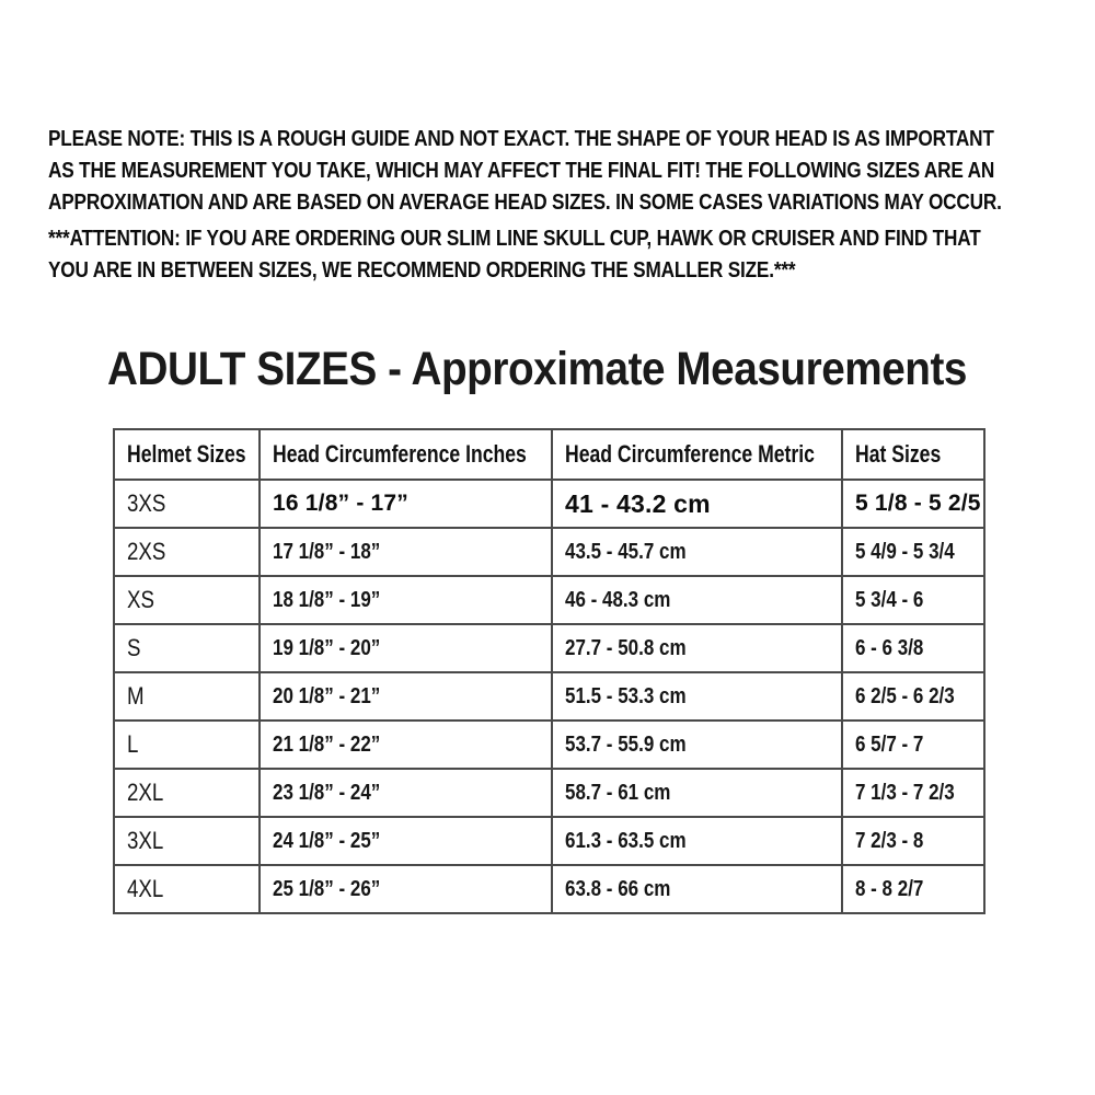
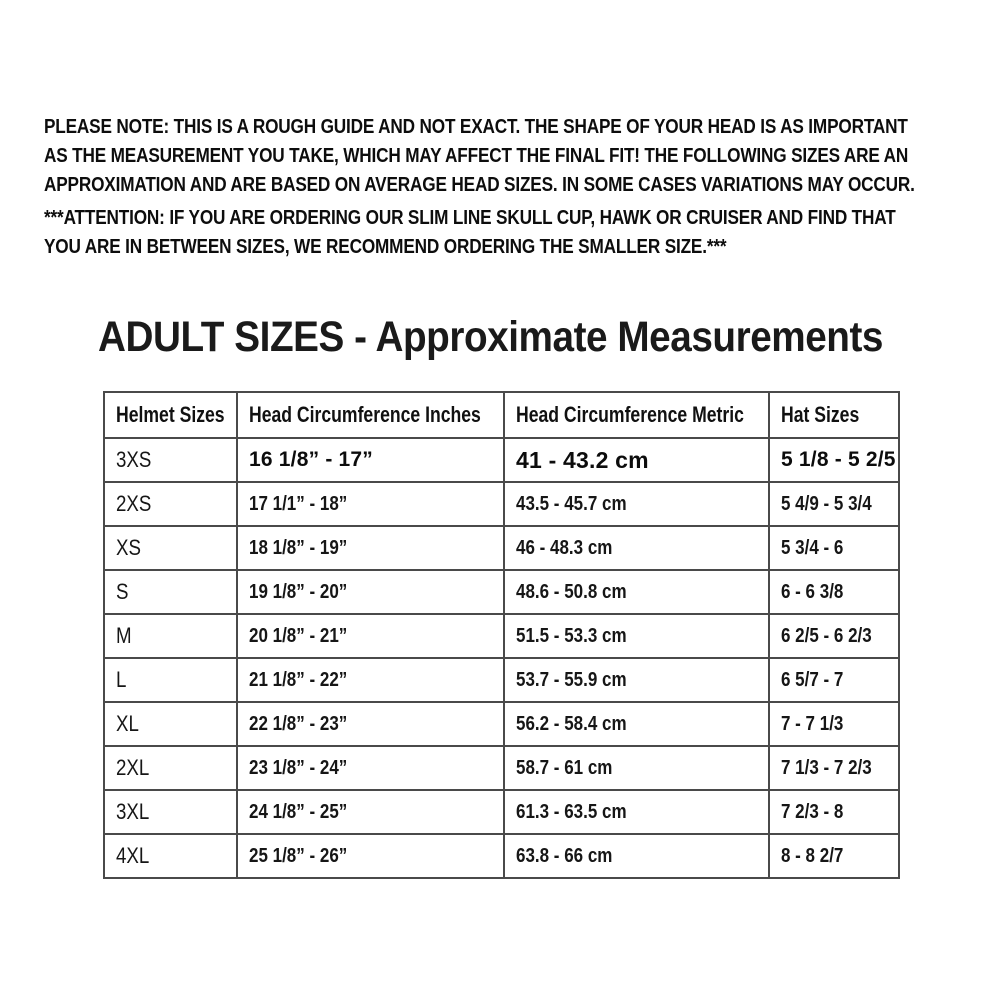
  PLEASE NOTE: THIS IS A ROUGH GUIDE AND NOT EXACT. THE SHAPE OF YOUR HEAD IS AS IMPORTANT
  AS THE MEASUREMENT YOU TAKE, WHICH MAY AFFECT THE FINAL FIT! THE FOLLOWING SIZES ARE AN
  APPROXIMATION AND ARE BASED ON AVERAGE HEAD SIZES. IN SOME CASES VARIATIONS MAY OCCUR.
  ***ATTENTION: IF YOU ARE ORDERING OUR SLIM LINE SKULL CUP, HAWK OR CRUISER AND FIND THAT
  YOU ARE IN BETWEEN SIZES, WE RECOMMEND ORDERING THE SMALLER SIZE.***
  ADULT SIZES - Approximate Measurements
  Helmet Sizes	Head Circumference Inches	Head Circumference Metric	Hat Sizes
  3XS	16 1/8” - 17”	41 - 43.2 cm	5 1/8 - 5 2/5
- 2XS	17 1/8” - 18”	43.5 - 45.7 cm	5 4/9 - 5 3/4
+ 2XS	17 1/1” - 18”	43.5 - 45.7 cm	5 4/9 - 5 3/4
  XS	18 1/8” - 19”	46 - 48.3 cm	5 3/4 - 6
- S	19 1/8” - 20”	27.7 - 50.8 cm	6 - 6 3/8
+ S	19 1/8” - 20”	48.6 - 50.8 cm	6 - 6 3/8
  M	20 1/8” - 21”	51.5 - 53.3 cm	6 2/5 - 6 2/3
  L	21 1/8” - 22”	53.7 - 55.9 cm	6 5/7 - 7
+ XL	22 1/8” - 23”	56.2 - 58.4 cm	7 - 7 1/3
  2XL	23 1/8” - 24”	58.7 - 61 cm	7 1/3 - 7 2/3
  3XL	24 1/8” - 25”	61.3 - 63.5 cm	7 2/3 - 8
  4XL	25 1/8” - 26”	63.8 - 66 cm	8 - 8 2/7
